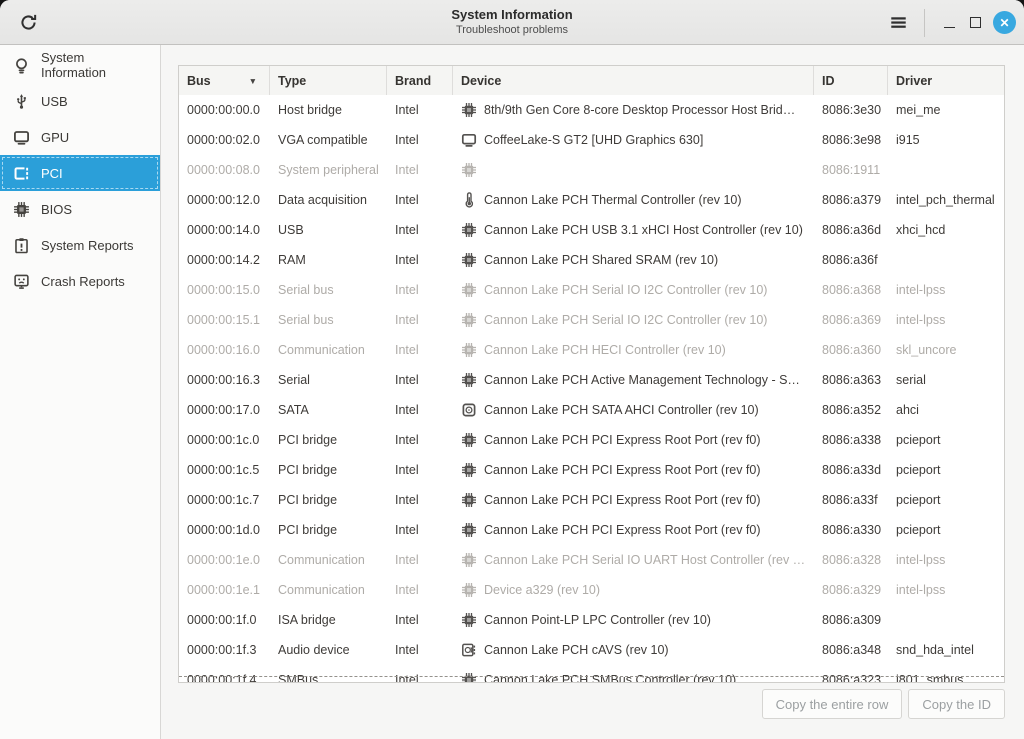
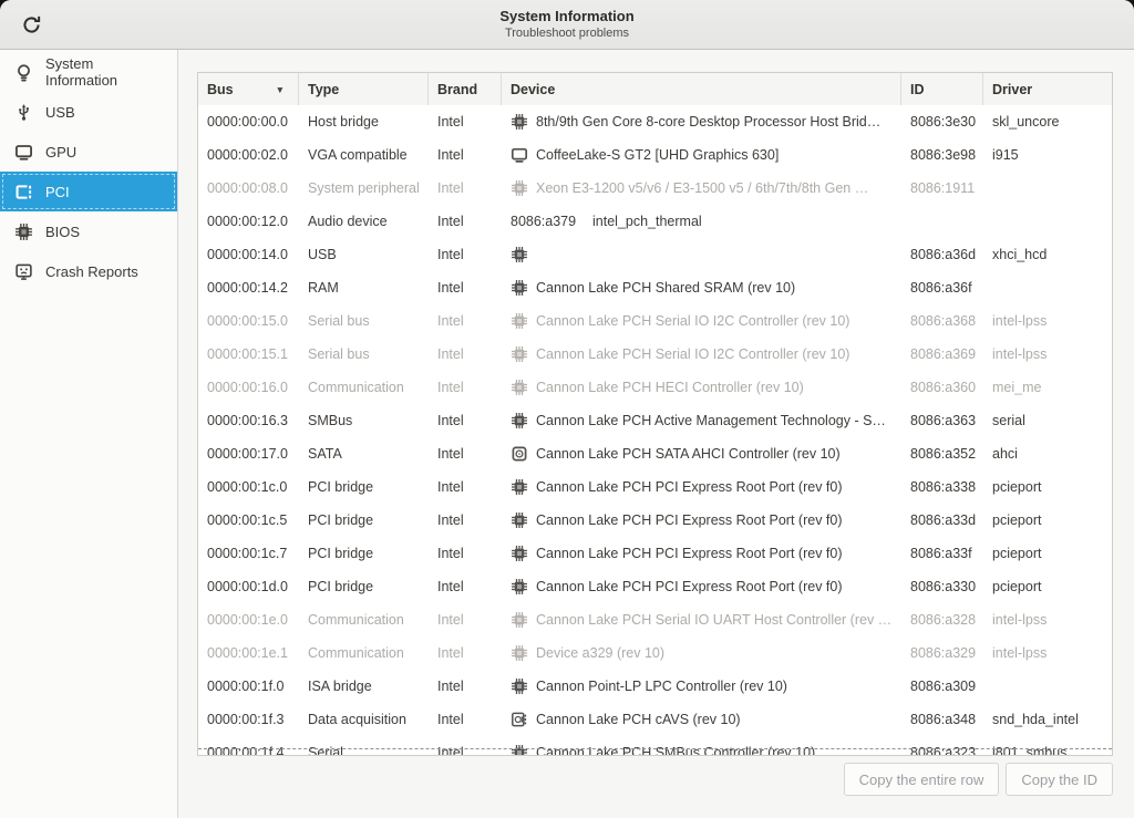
  System Information
  Troubleshoot problems
- ✕
  System Information
  USB
  GPU
  PCI
  BIOS
- System Reports
  Crash Reports
  Bus
  ▼
  Type
  Brand
  Device
  ID
  Driver
  0000:00:00.0
  Host bridge
  Intel
  8th/9th Gen Core 8-core Desktop Processor Host Brid…
  8086:3e30
- mei_me
+ skl_uncore
  0000:00:02.0
  VGA compatible
  Intel
  CoffeeLake-S GT2 [UHD Graphics 630]
  8086:3e98
  i915
  0000:00:08.0
  System peripheral
  Intel
+ Xeon E3-1200 v5/v6 / E3-1500 v5 / 6th/7th/8th Gen …
  8086:1911
  0000:00:12.0
- Data acquisition
+ Audio device
  Intel
- Cannon Lake PCH Thermal Controller (rev 10)
  8086:a379
  intel_pch_thermal
  0000:00:14.0
  USB
  Intel
- Cannon Lake PCH USB 3.1 xHCI Host Controller (rev 10)
  8086:a36d
  xhci_hcd
  0000:00:14.2
  RAM
  Intel
  Cannon Lake PCH Shared SRAM (rev 10)
  8086:a36f
  0000:00:15.0
  Serial bus
  Intel
  Cannon Lake PCH Serial IO I2C Controller (rev 10)
  8086:a368
  intel-lpss
  0000:00:15.1
  Serial bus
  Intel
  Cannon Lake PCH Serial IO I2C Controller (rev 10)
  8086:a369
  intel-lpss
  0000:00:16.0
  Communication
  Intel
  Cannon Lake PCH HECI Controller (rev 10)
  8086:a360
- skl_uncore
+ mei_me
  0000:00:16.3
- Serial
+ SMBus
  Intel
  Cannon Lake PCH Active Management Technology - S…
  8086:a363
  serial
  0000:00:17.0
  SATA
  Intel
  Cannon Lake PCH SATA AHCI Controller (rev 10)
  8086:a352
  ahci
  0000:00:1c.0
  PCI bridge
  Intel
  Cannon Lake PCH PCI Express Root Port (rev f0)
  8086:a338
  pcieport
  0000:00:1c.5
  PCI bridge
  Intel
  Cannon Lake PCH PCI Express Root Port (rev f0)
  8086:a33d
  pcieport
  0000:00:1c.7
  PCI bridge
  Intel
  Cannon Lake PCH PCI Express Root Port (rev f0)
  8086:a33f
  pcieport
  0000:00:1d.0
  PCI bridge
  Intel
  Cannon Lake PCH PCI Express Root Port (rev f0)
  8086:a330
  pcieport
  0000:00:1e.0
  Communication
  Intel
  Cannon Lake PCH Serial IO UART Host Controller (rev …
  8086:a328
  intel-lpss
  0000:00:1e.1
  Communication
  Intel
  Device a329 (rev 10)
  8086:a329
  intel-lpss
  0000:00:1f.0
  ISA bridge
  Intel
  Cannon Point-LP LPC Controller (rev 10)
  8086:a309
  0000:00:1f.3
- Audio device
+ Data acquisition
  Intel
  Cannon Lake PCH cAVS (rev 10)
  8086:a348
  snd_hda_intel
  0000:00:1f.4
- SMBus
+ Serial
  Intel
  Cannon Lake PCH SMBus Controller (rev 10)
  8086:a323
  i801_smbus
  Copy the entire row
  Copy the ID
